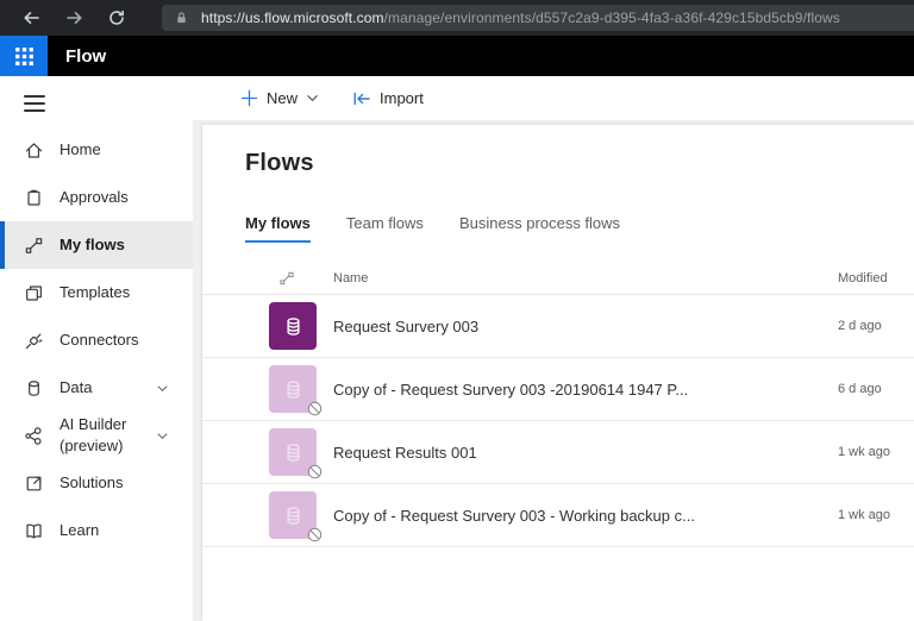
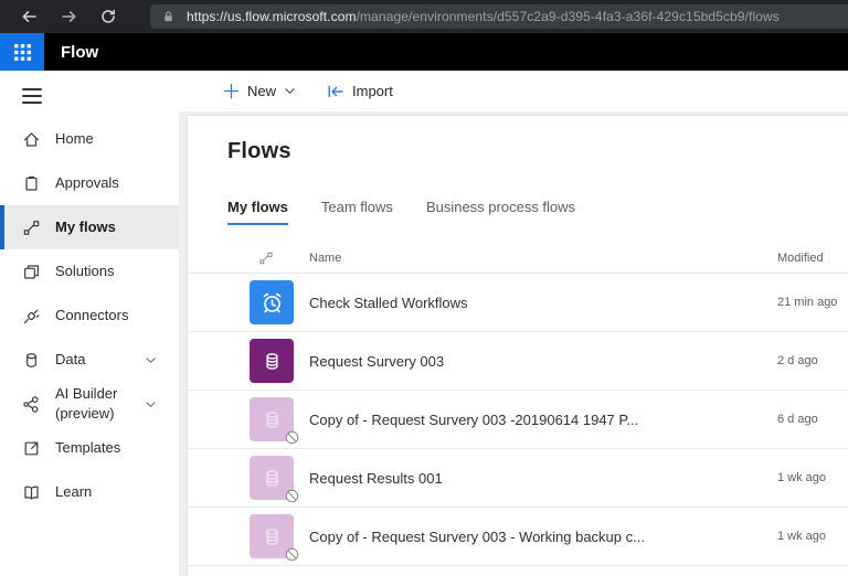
  https://us.flow.microsoft.com/manage/environments/d557c2a9-d395-4fa3-a36f-429c15bd5cb9/flows
  Flow
  Home
  Approvals
  My flows
- Templates
+ Solutions
  Connectors
  Data
  AI Builder (preview)
- Solutions
+ Templates
  Learn
  New
  Import
  Flows
  My flows
  Team flows
  Business process flows
  Name
  Modified
+ Check Stalled Workflows
+ 21 min ago
  Request Survery 003
  2 d ago
  Copy of - Request Survery 003 -20190614 1947 P...
  6 d ago
  Request Results 001
  1 wk ago
  Copy of - Request Survery 003 - Working backup c...
  1 wk ago
